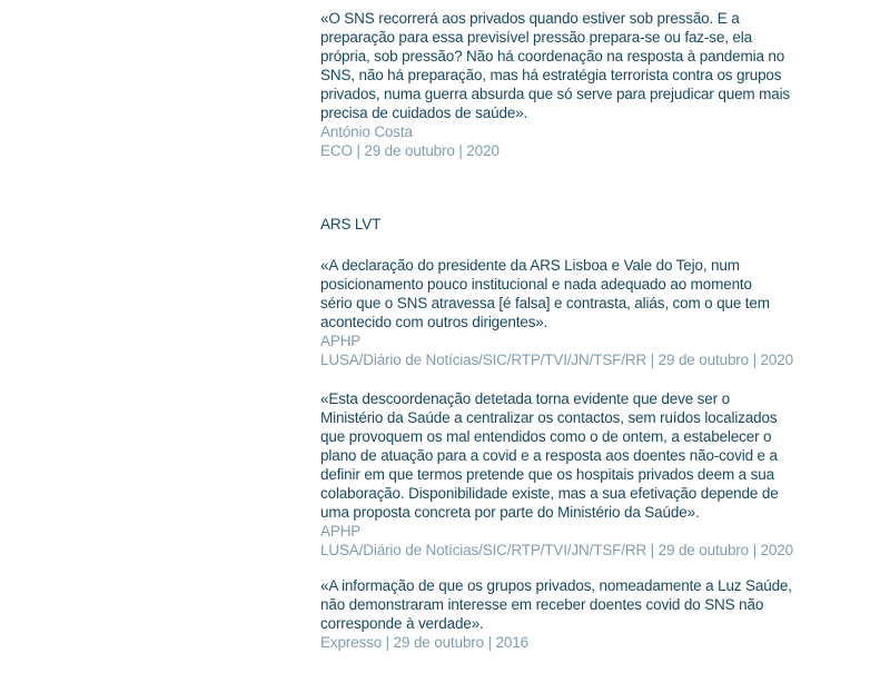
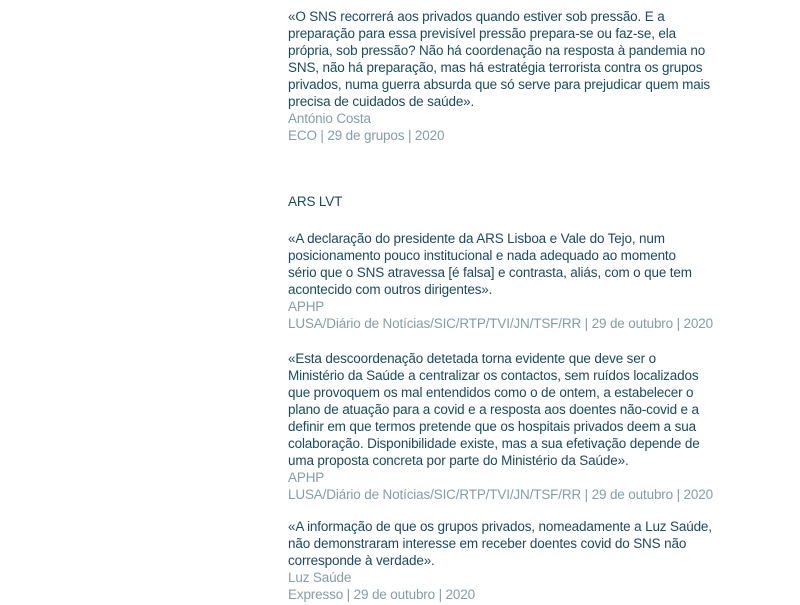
  «O SNS recorrerá aos privados quando estiver sob pressão. E a
  preparação para essa previsível pressão prepara-se ou faz-se, ela
  própria, sob pressão? Não há coordenação na resposta à pandemia no
  SNS, não há preparação, mas há estratégia terrorista contra os grupos
  privados, numa guerra absurda que só serve para prejudicar quem mais
  precisa de cuidados de saúde».
  António Costa
- ECO | 29 de outubro | 2020
+ ECO | 29 de grupos | 2020
  ARS LVT
  «A declaração do presidente da ARS Lisboa e Vale do Tejo, num
  posicionamento pouco institucional e nada adequado ao momento
  sério que o SNS atravessa [é falsa] e contrasta, aliás, com o que tem
  acontecido com outros dirigentes».
  APHP
  LUSA/Diário de Notícias/SIC/RTP/TVI/JN/TSF/RR | 29 de outubro | 2020
  «Esta descoordenação detetada torna evidente que deve ser o
  Ministério da Saúde a centralizar os contactos, sem ruídos localizados
  que provoquem os mal entendidos como o de ontem, a estabelecer o
  plano de atuação para a covid e a resposta aos doentes não-covid e a
  definir em que termos pretende que os hospitais privados deem a sua
  colaboração. Disponibilidade existe, mas a sua efetivação depende de
  uma proposta concreta por parte do Ministério da Saúde».
  APHP
  LUSA/Diário de Notícias/SIC/RTP/TVI/JN/TSF/RR | 29 de outubro | 2020
  «A informação de que os grupos privados, nomeadamente a Luz Saúde,
  não demonstraram interesse em receber doentes covid do SNS não
  corresponde à verdade».
+ Luz Saúde
- Expresso | 29 de outubro | 2016
+ Expresso | 29 de outubro | 2020
